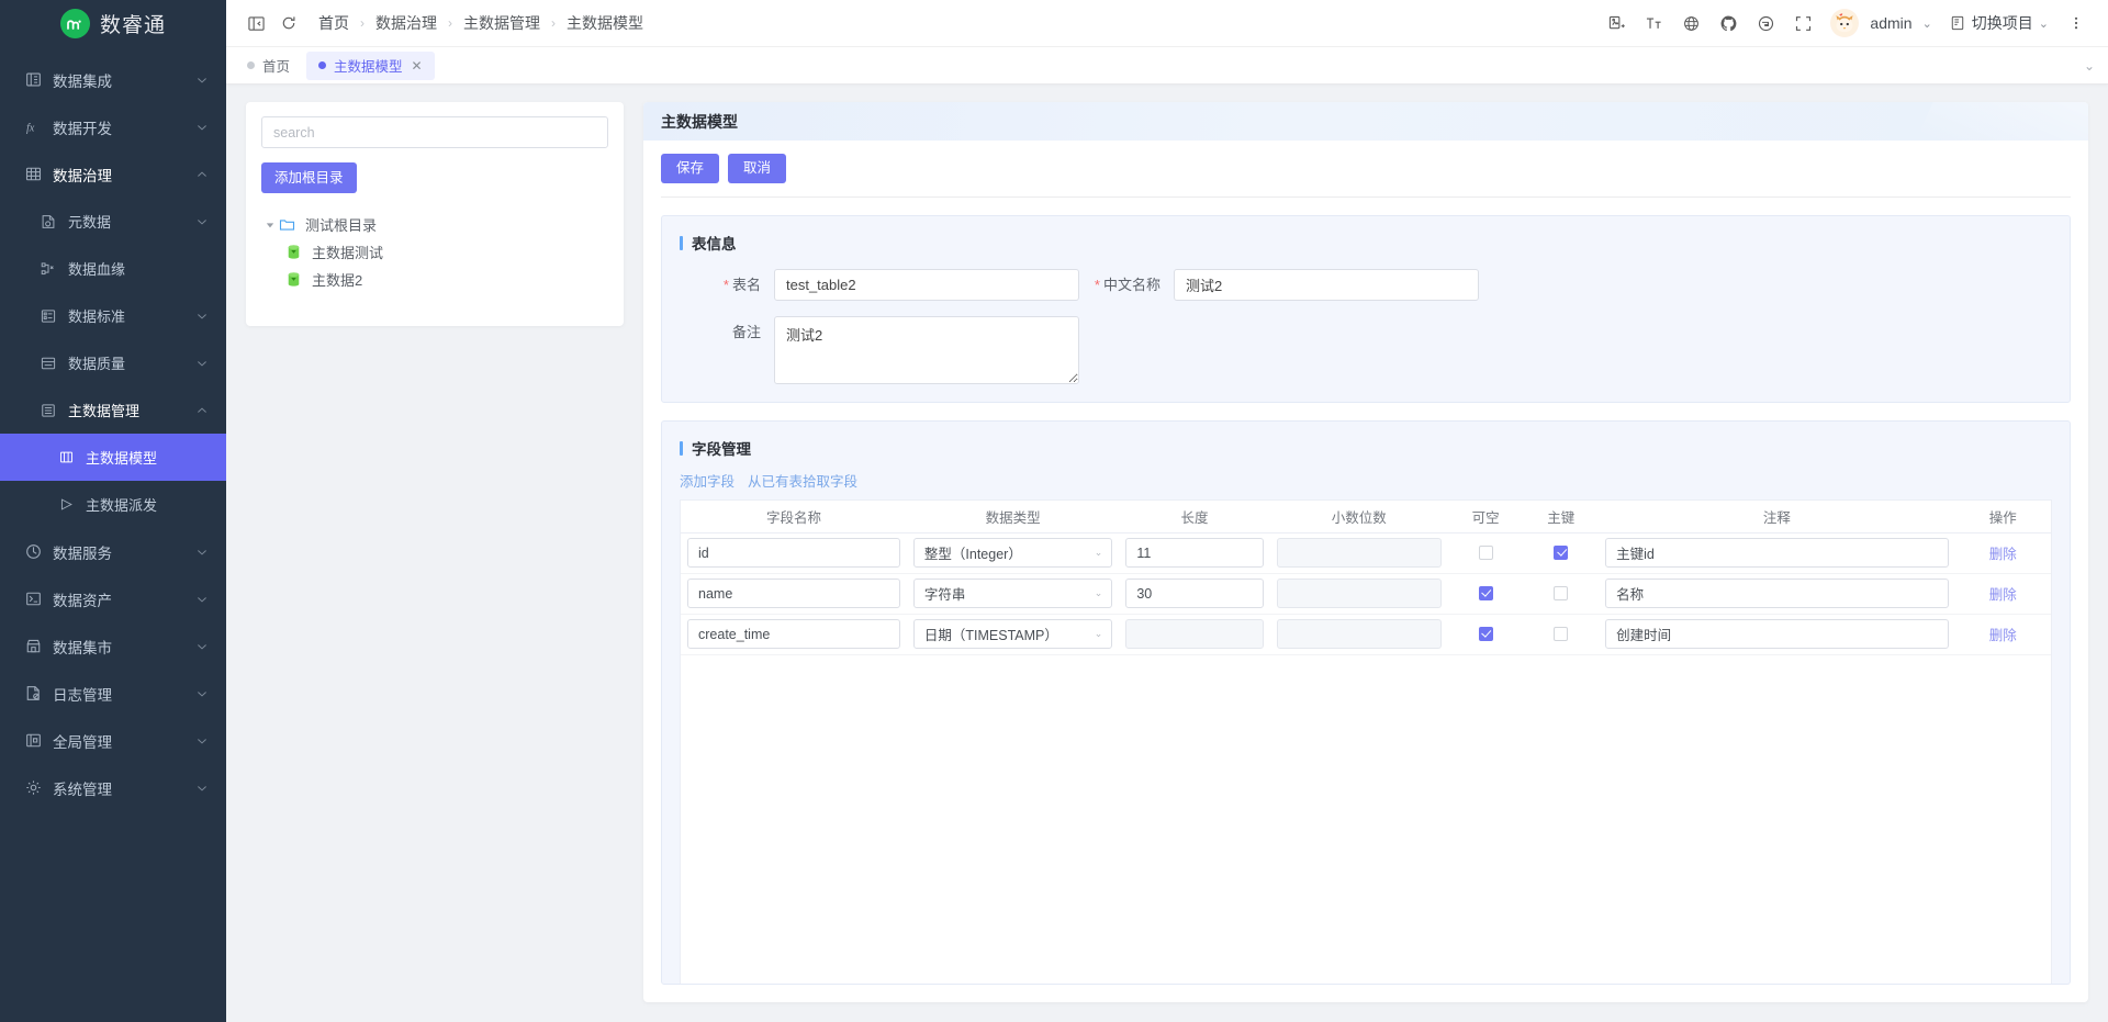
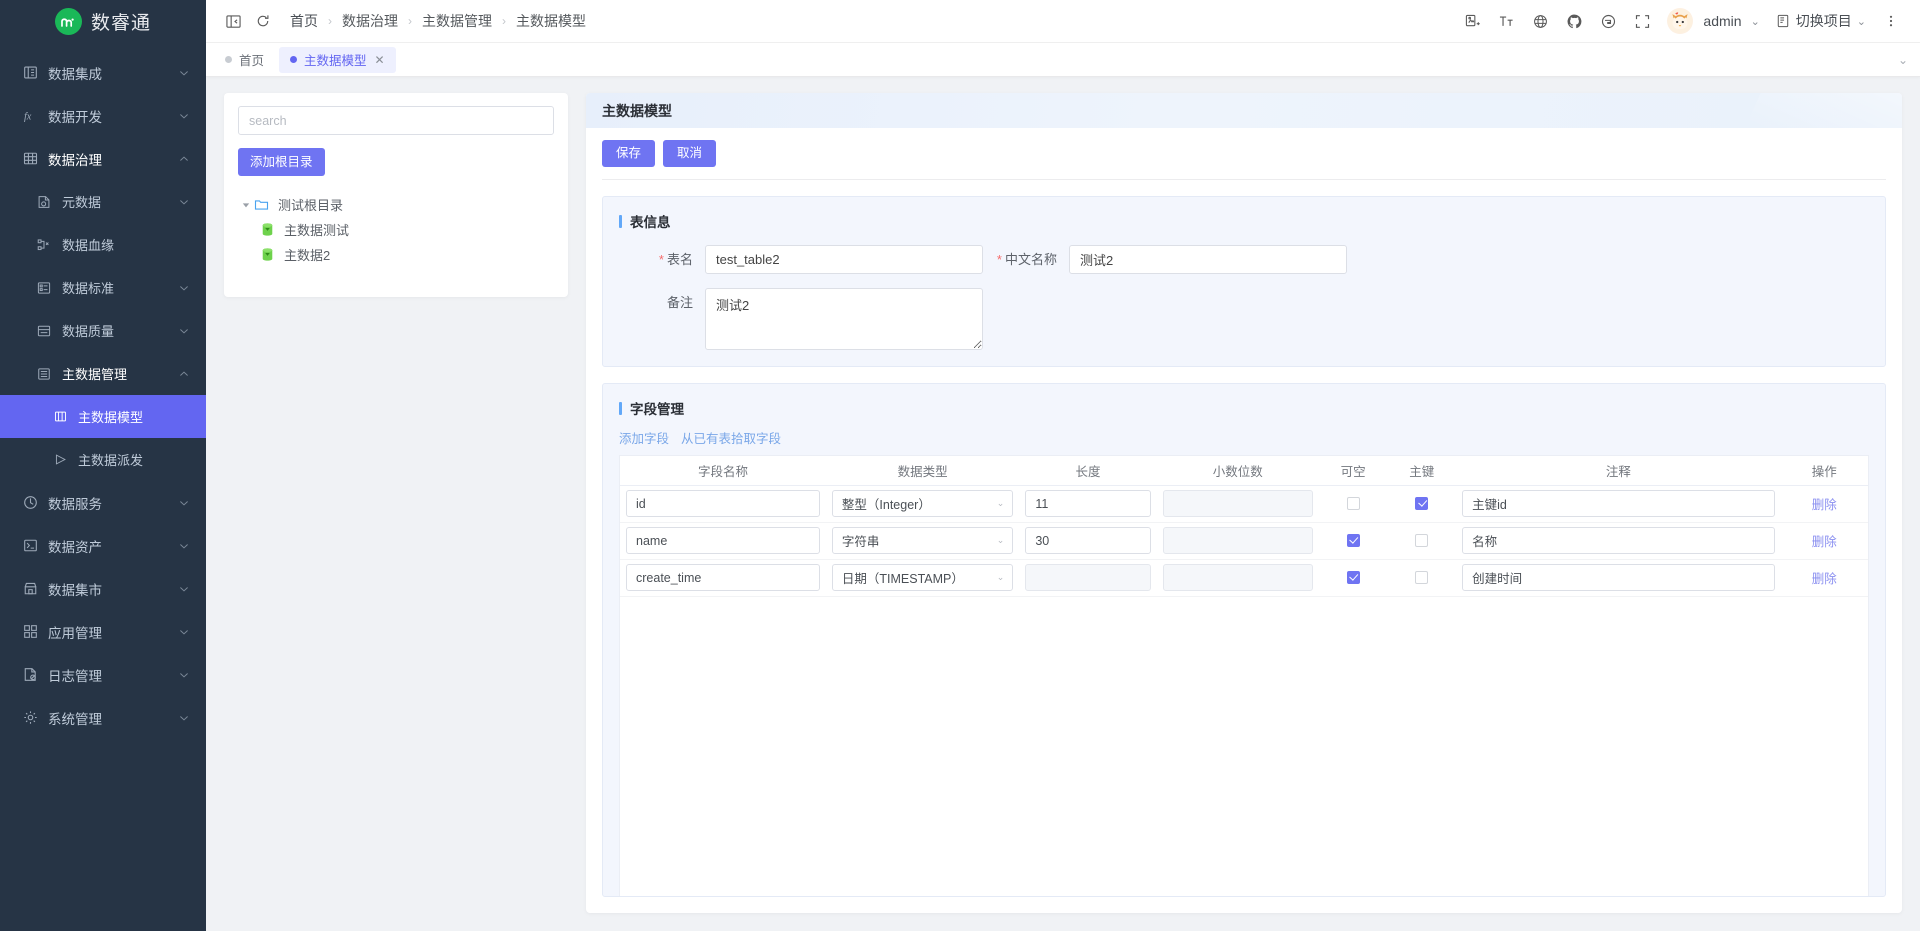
  数睿通
  数据集成
  fx
  数据开发
  数据治理
  元数据
  数据血缘
  数据标准
  数据质量
  主数据管理
  主数据模型
  主数据派发
  数据服务
  数据资产
  数据集市
+ 应用管理
  日志管理
- 全局管理
  系统管理
  首页
  ›
  数据治理
  ›
  主数据管理
  ›
  主数据模型
  admin
  ⌄
  切换项目
  ⌄
  首页
  主数据模型
  ✕
  ⌄
  search 添加根目录
  测试根目录
  主数据测试
  主数据2
  主数据模型
  保存
  取消
  表信息
  * 表名
  test_table2
  * 中文名称
  测试2
  备注
  测试2
  字段管理
  添加字段
  从已有表拾取字段
  字段名称	数据类型	长度	小数位数	可空	主键	注释	操作
  id	整型（Integer） ⌄	11				主键id	删除
  name	字符串 ⌄	30				名称	删除
  create_time	日期（TIMESTAMP） ⌄					创建时间	删除
